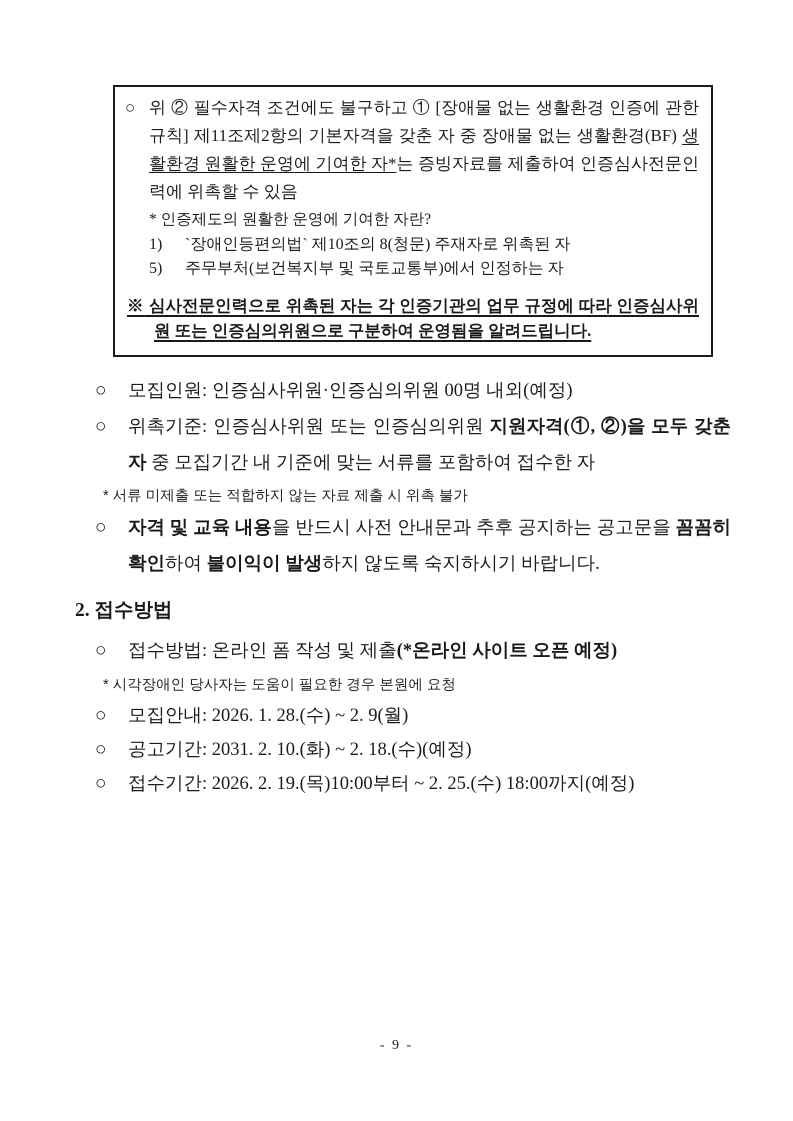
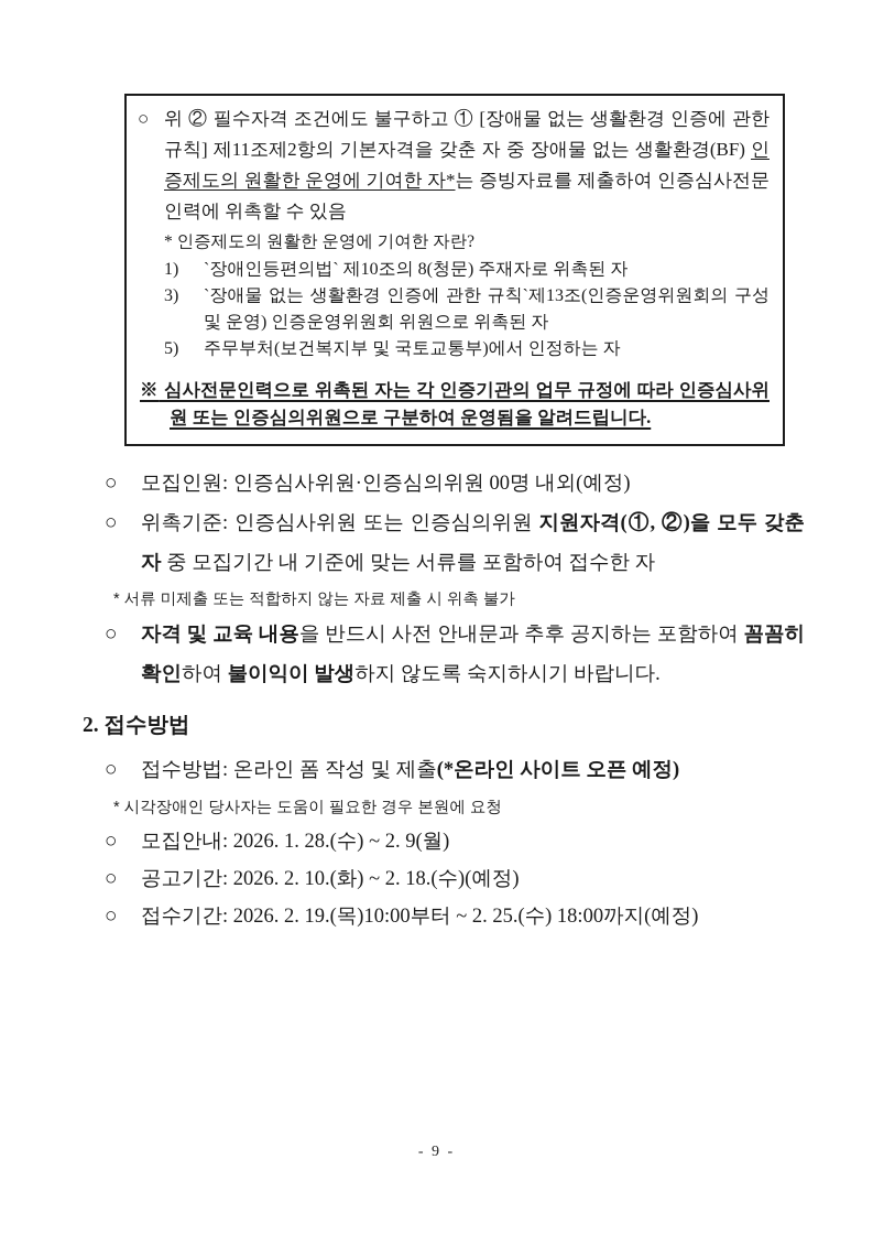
  ○
- 위 ② 필수자격 조건에도 불구하고 ① [장애물 없는 생활환경 인증에 관한 규칙] 제11조제2항의 기본자격을 갖춘 자 중 장애물 없는 생활환경(BF) 생활환경 원활한 운영에 기여한 자*는 증빙자료를 제출하여 인증심사전문인력에 위촉할 수 있음
+ 위 ② 필수자격 조건에도 불구하고 ① [장애물 없는 생활환경 인증에 관한 규칙] 제11조제2항의 기본자격을 갖춘 자 중 장애물 없는 생활환경(BF) 인증제도의 원활한 운영에 기여한 자*는 증빙자료를 제출하여 인증심사전문인력에 위촉할 수 있음
  * 인증제도의 원활한 운영에 기여한 자란?
  1)
  `장애인등편의법` 제10조의 8(청문) 주재자로 위촉된 자
+ 3)
+ `장애물 없는 생활환경 인증에 관한 규칙`제13조(인증운영위원회의 구성 및 운영) 인증운영위원회 위원으로 위촉된 자
  5)
  주무부처(보건복지부 및 국토교통부)에서 인정하는 자
  ※ 심사전문인력으로 위촉된 자는 각 인증기관의 업무 규정에 따라 인증심사위원 또는 인증심의위원으로 구분하여 운영됨을 알려드립니다.
  ○
  모집인원: 인증심사위원·인증심의위원 00명 내외(예정)
  ○
  위촉기준: 인증심사위원 또는 인증심의위원 지원자격(①, ②)을 모두 갖춘 자 중 모집기간 내 기준에 맞는 서류를 포함하여 접수한 자
  * 서류 미제출 또는 적합하지 않는 자료 제출 시 위촉 불가
  ○
- 자격 및 교육 내용을 반드시 사전 안내문과 추후 공지하는 공고문을 꼼꼼히 확인하여 불이익이 발생하지 않도록 숙지하시기 바랍니다.
+ 자격 및 교육 내용을 반드시 사전 안내문과 추후 공지하는 포함하여 꼼꼼히 확인하여 불이익이 발생하지 않도록 숙지하시기 바랍니다.
  2. 접수방법
  ○
  접수방법: 온라인 폼 작성 및 제출(*온라인 사이트 오픈 예정)
  * 시각장애인 당사자는 도움이 필요한 경우 본원에 요청
  ○
  모집안내: 2026. 1. 28.(수) ~ 2. 9(월)
  ○
- 공고기간: 2031. 2. 10.(화) ~ 2. 18.(수)(예정)
+ 공고기간: 2026. 2. 10.(화) ~ 2. 18.(수)(예정)
  ○
  접수기간: 2026. 2. 19.(목)10:00부터 ~ 2. 25.(수) 18:00까지(예정)
  - 9 -
